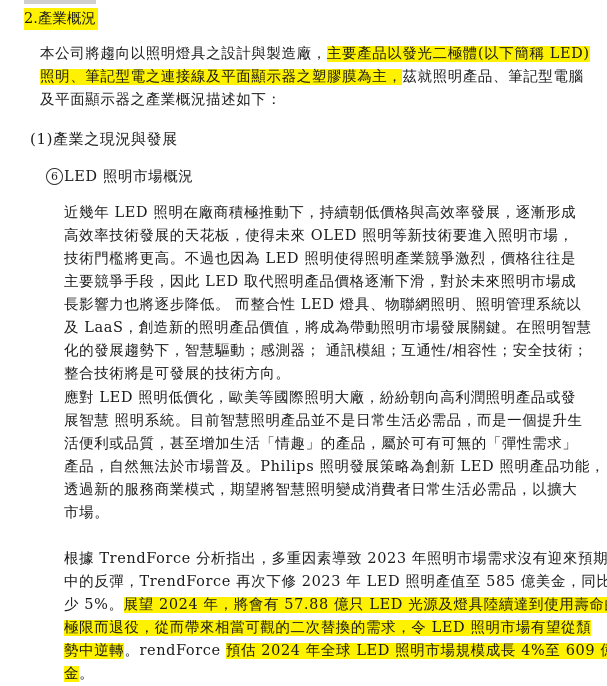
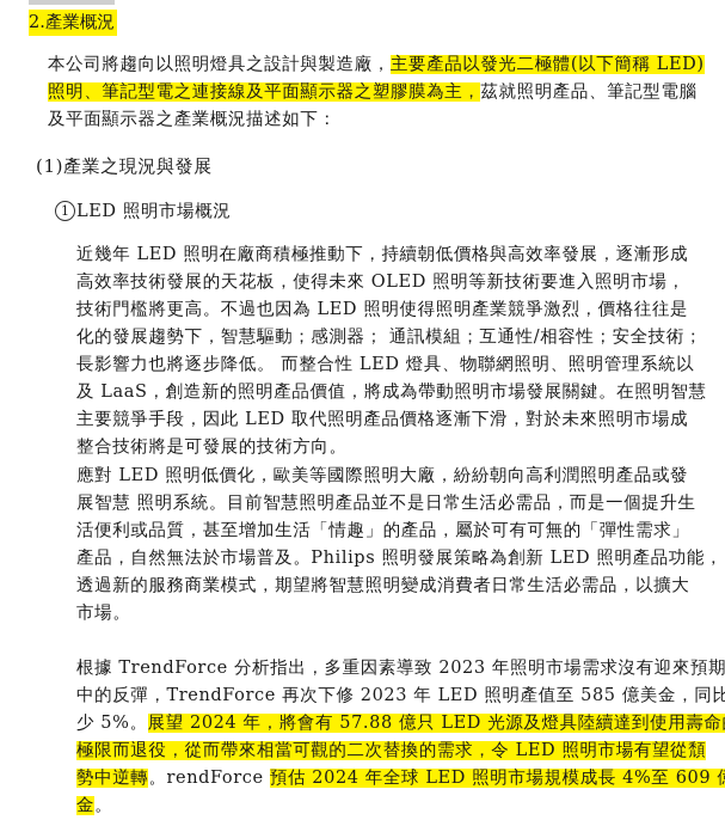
  2.產業概況
  本公司將趨向以照明燈具之設計與製造廠，主要產品以發光二極體(以下簡稱 LED)
  照明、筆記型電之連接線及平面顯示器之塑膠膜為主，茲就照明產品、筆記型電腦
  及平面顯示器之產業概況描述如下：
  (1)產業之現況與發展
- 6 LED 照明市場概況
+ 1 LED 照明市場概況
  近幾年 LED 照明在廠商積極推動下，持續朝低價格與高效率發展，逐漸形成
  高效率技術發展的天花板，使得未來 OLED 照明等新技術要進入照明市場，
  技術門檻將更高。不過也因為 LED 照明使得照明產業競爭激烈，價格往往是
- 主要競爭手段，因此 LED 取代照明產品價格逐漸下滑，對於未來照明市場成
+ 化的發展趨勢下，智慧驅動；感測器； 通訊模組；互通性/相容性；安全技術；
  長影響力也將逐步降低。 而整合性 LED 燈具、物聯網照明、照明管理系統以
  及 LaaS，創造新的照明產品價值，將成為帶動照明市場發展關鍵。在照明智慧
- 化的發展趨勢下，智慧驅動；感測器； 通訊模組；互通性/相容性；安全技術；
+ 主要競爭手段，因此 LED 取代照明產品價格逐漸下滑，對於未來照明市場成
  整合技術將是可發展的技術方向。
  應對 LED 照明低價化，歐美等國際照明大廠，紛紛朝向高利潤照明產品或發
  展智慧 照明系統。目前智慧照明產品並不是日常生活必需品，而是一個提升生
  活便利或品質，甚至增加生活「情趣」的產品，屬於可有可無的「彈性需求」
  產品，自然無法於市場普及。Philips 照明發展策略為創新 LED 照明產品功能，
  透過新的服務商業模式，期望將智慧照明變成消費者日常生活必需品，以擴大
  市場。
  根據 TrendForce 分析指出，多重因素導致 2023 年照明市場需求沒有迎來預期
  中的反彈，TrendForce 再次下修 2023 年 LED 照明產值至 585 億美金，同比
  少 5%。展望 2024 年，將會有 57.88 億只 LED 光源及燈具陸續達到使用壽命
  極限而退役，從而帶來相當可觀的二次替換的需求，令 LED 照明市場有望從頹
  勢中逆轉。rendForce 預估 2024 年全球 LED 照明市場規模成長 4%至 609
  金。
